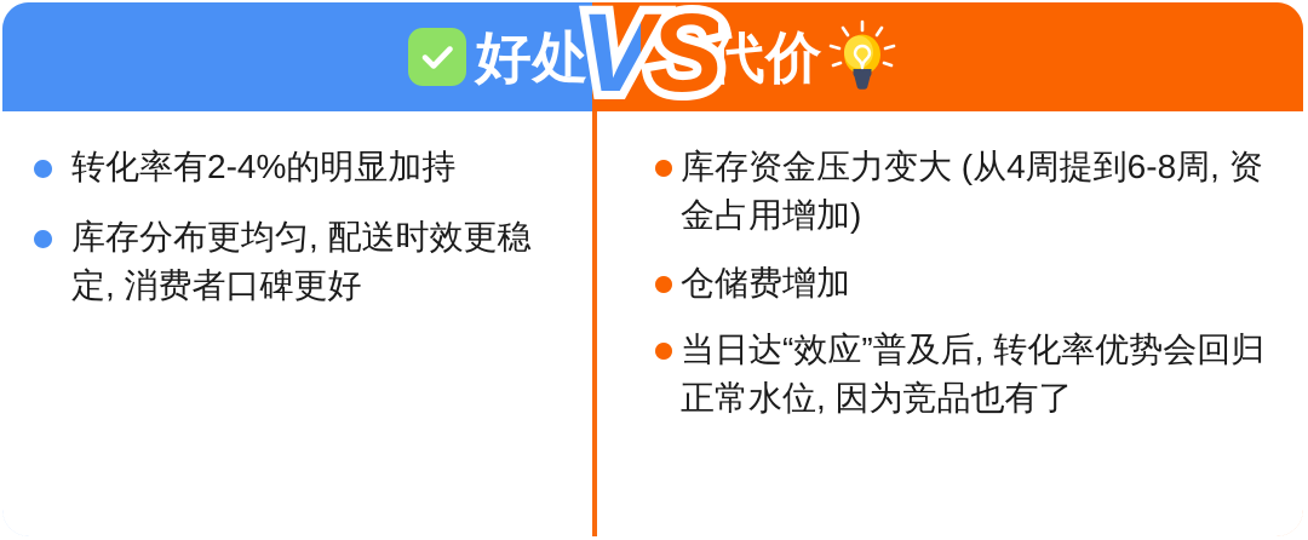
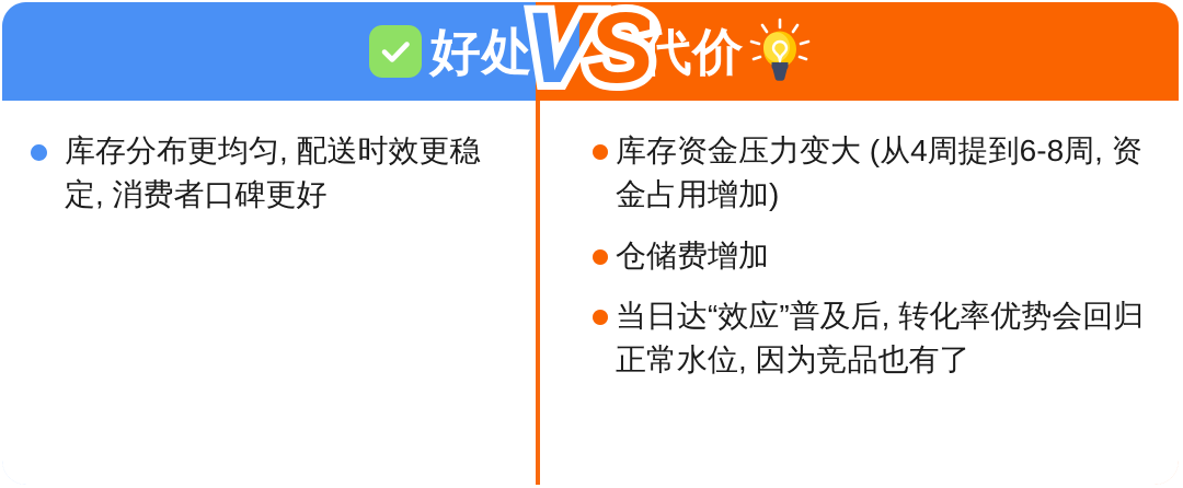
  好处
  VS
  代价
- 转化率有2-4%的明显加持
  库存分布更均匀, 配送时效更稳定, 消费者口碑更好
  库存资金压力变大 (从4周提到6-8周, 资金占用增加)
  仓储费增加
  当日达“效应”普及后, 转化率优势会回归正常水位, 因为竞品也有了
